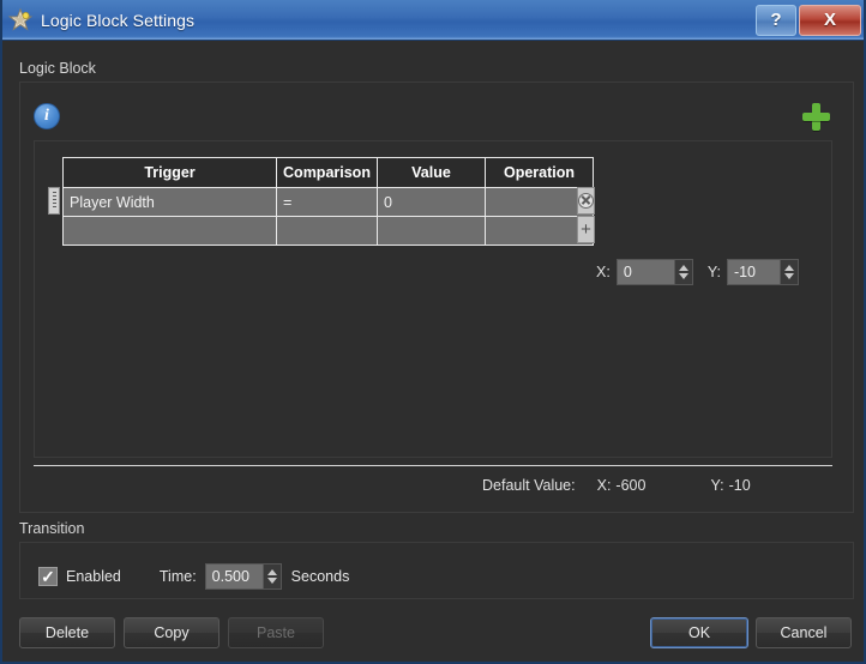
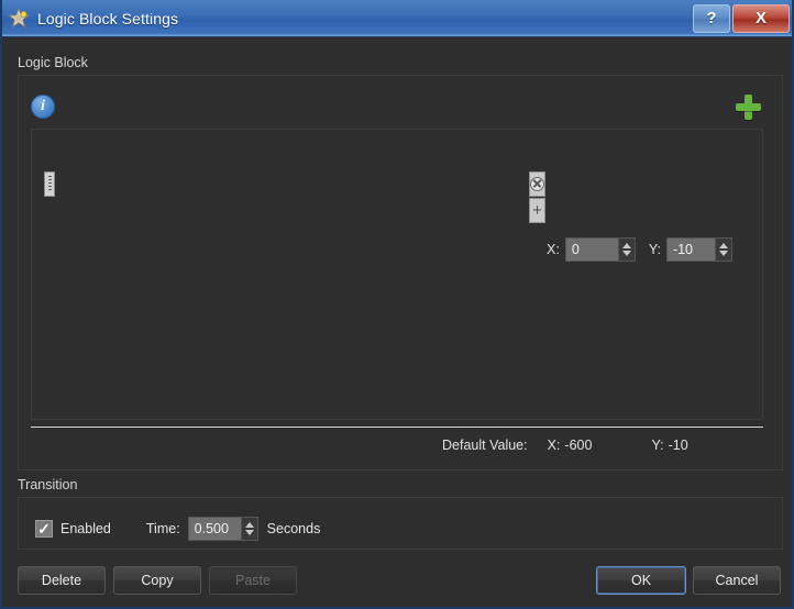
  Logic Block Settings
  ?
  X
  Logic Block
  i
- Trigger	Comparison	Value	Operation
- Player Width	=	0
  +
  X:
  0
  Y:
  -10
  Default Value:
  X:
  -600
  Y:
  -10
  Transition
  ✓
  Enabled
  Time:
  0.500
  Seconds
  Delete
  Copy
  Paste
  OK
  Cancel
